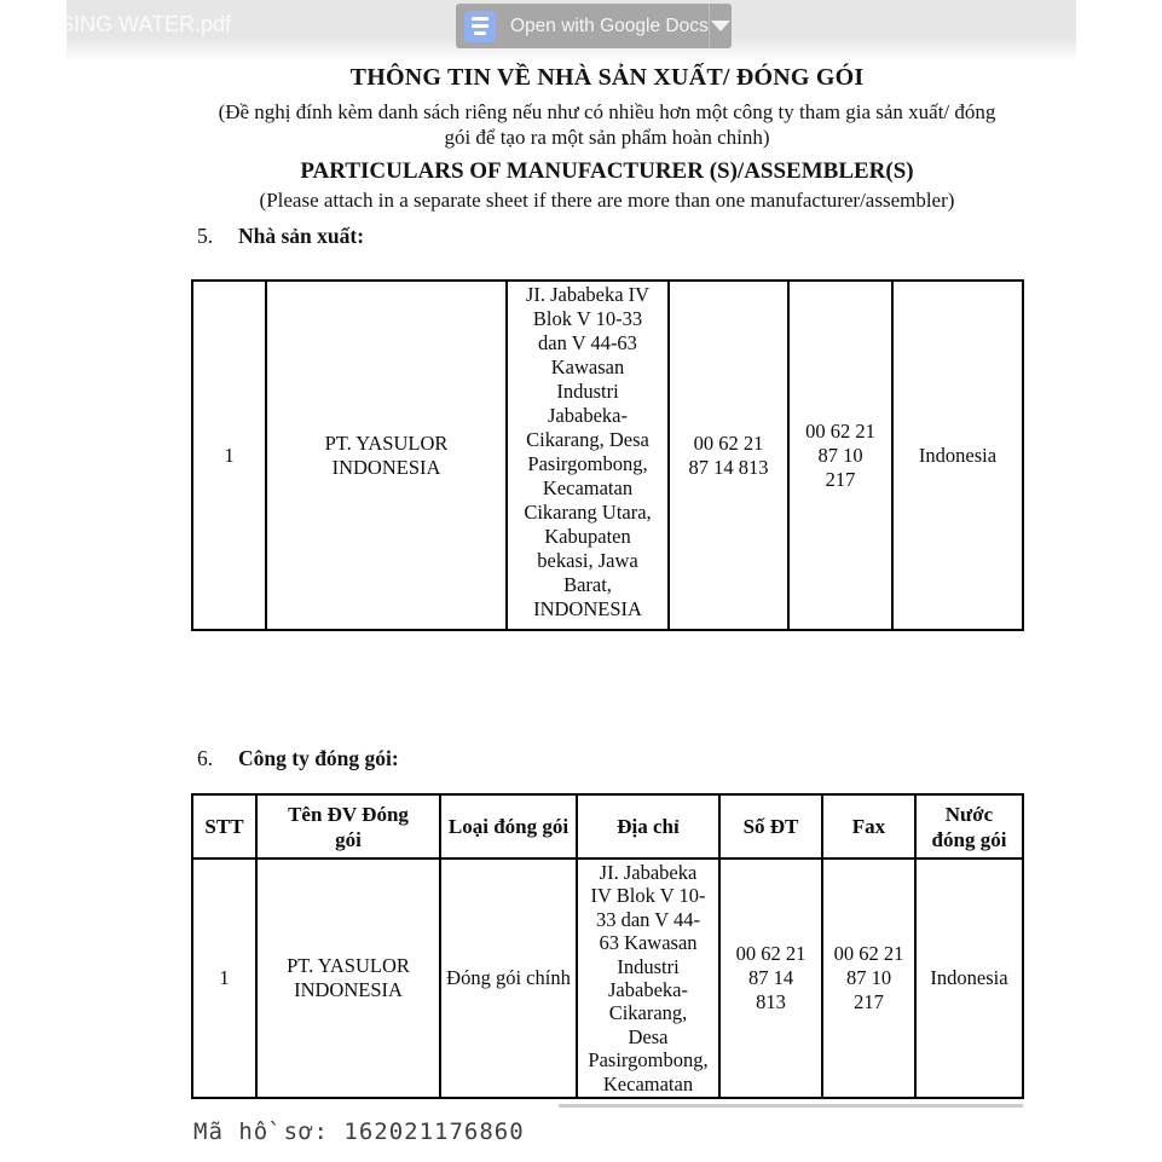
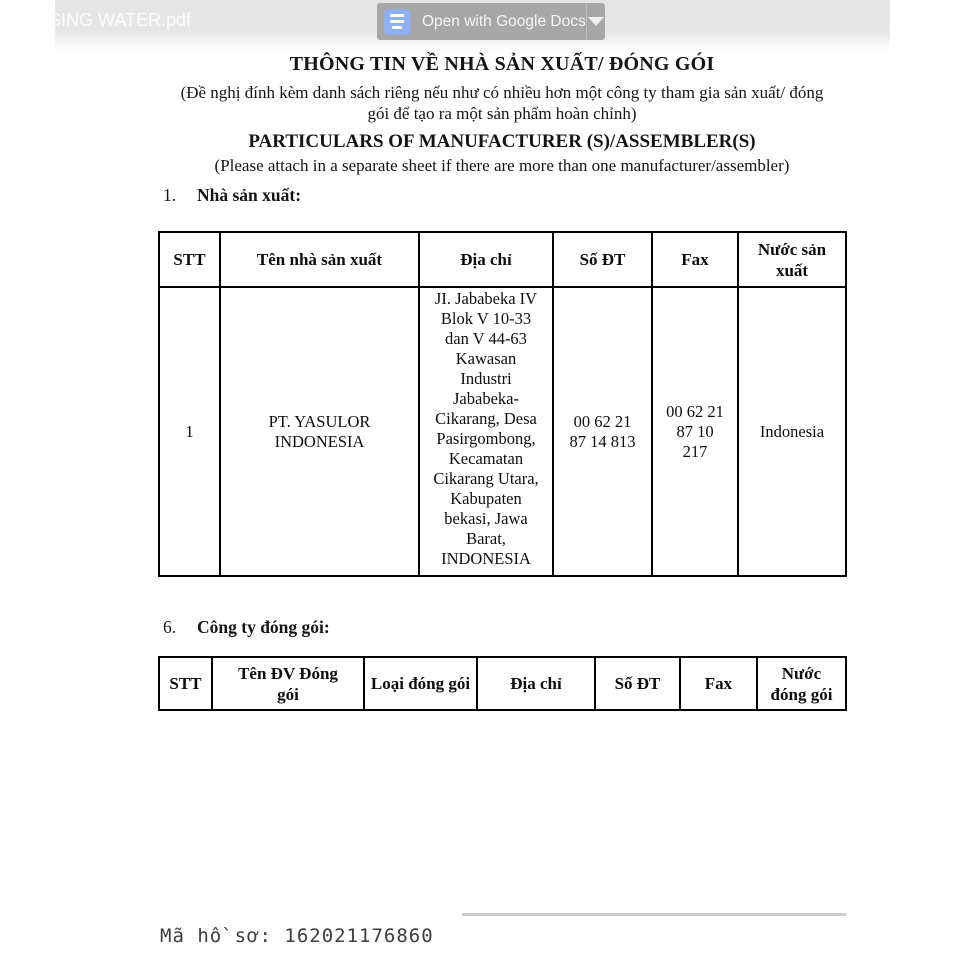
  SING WATER.pdf
  Open with Google Docs
  THÔNG TIN VỀ NHÀ SẢN XUẤT/ ĐÓNG GÓI
  (Đề nghị đính kèm danh sách riêng nếu như có nhiều hơn một công ty tham gia sản xuất/ đóng
  gói để tạo ra một sản phẩm hoàn chỉnh)
  PARTICULARS OF MANUFACTURER (S)/ASSEMBLER(S)
  (Please attach in a separate sheet if there are more than one manufacturer/assembler)
- 5. Nhà sản xuất:
+ 1. Nhà sản xuất:
+ STT	Tên nhà sản xuất	Địa chỉ	Số ĐT	Fax	Nước sản xuất
  1	PT. YASULOR INDONESIA	JI. Jababeka IV Blok V 10-33 dan V 44-63 Kawasan Industri Jababeka- Cikarang, Desa Pasirgombong, Kecamatan Cikarang Utara, Kabupaten bekasi, Jawa Barat, INDONESIA	00 62 21 87 14 813	00 62 21 87 10 217	Indonesia
  6. Công ty đóng gói:
  STT	Tên ĐV Đóng gói	Loại đóng gói	Địa chỉ	Số ĐT	Fax	Nước đóng gói
- 1	PT. YASULOR INDONESIA	Đóng gói chính	JI. Jababeka IV Blok V 10- 33 dan V 44- 63 Kawasan Industri Jababeka- Cikarang, Desa Pasirgombong, Kecamatan	00 62 21 87 14 813	00 62 21 87 10 217	Indonesia
  Mã hồ sơ: 162021176860
